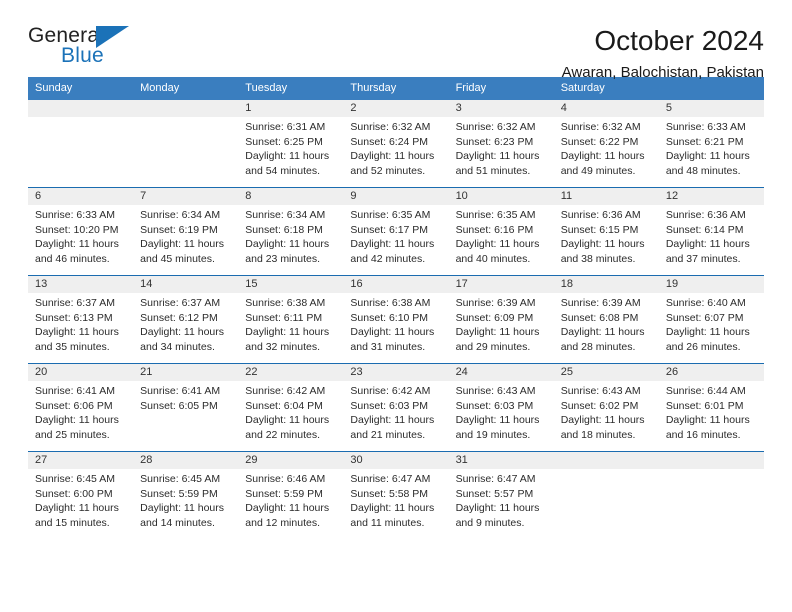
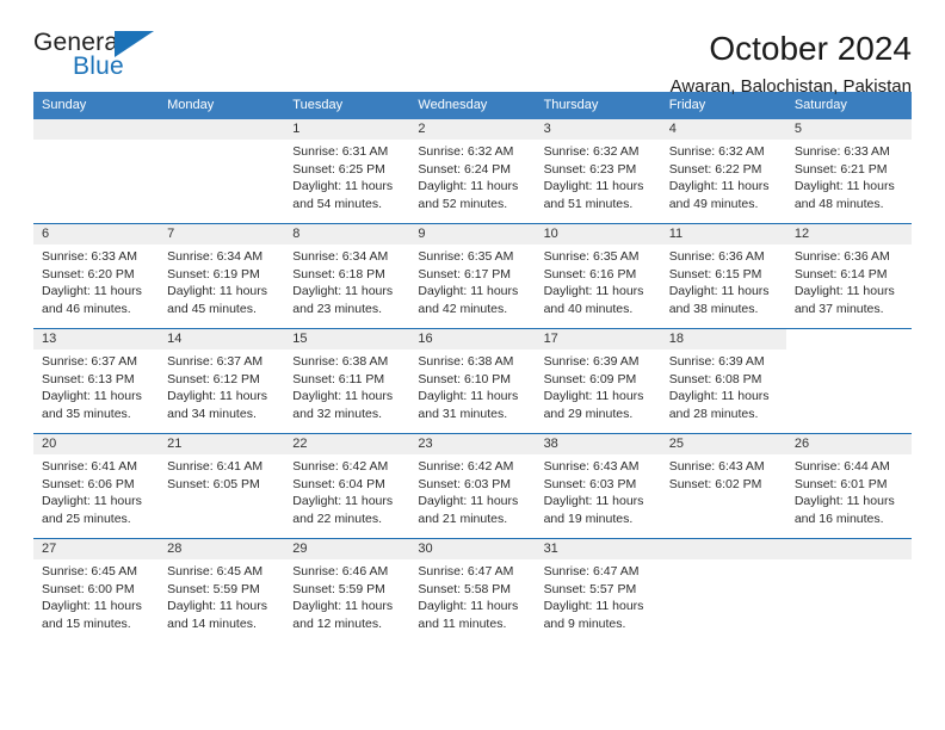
  General
  Blue
  October 2024
  Awaran, Balochistan, Pakistan
  Sunday
  Monday
  Tuesday
+ Wednesday
  Thursday
  Friday
  Saturday
  1
  Sunrise: 6:31 AM
  Sunset: 6:25 PM
  Daylight: 11 hours and 54 minutes.
  2
  Sunrise: 6:32 AM
  Sunset: 6:24 PM
  Daylight: 11 hours and 52 minutes.
  3
  Sunrise: 6:32 AM
  Sunset: 6:23 PM
  Daylight: 11 hours and 51 minutes.
  4
  Sunrise: 6:32 AM
  Sunset: 6:22 PM
  Daylight: 11 hours and 49 minutes.
  5
  Sunrise: 6:33 AM
  Sunset: 6:21 PM
  Daylight: 11 hours and 48 minutes.
  6
  Sunrise: 6:33 AM
- Sunset: 10:20 PM
+ Sunset: 6:20 PM
  Daylight: 11 hours and 46 minutes.
  7
  Sunrise: 6:34 AM
  Sunset: 6:19 PM
  Daylight: 11 hours and 45 minutes.
  8
  Sunrise: 6:34 AM
  Sunset: 6:18 PM
  Daylight: 11 hours and 23 minutes.
  9
  Sunrise: 6:35 AM
  Sunset: 6:17 PM
  Daylight: 11 hours and 42 minutes.
  10
  Sunrise: 6:35 AM
  Sunset: 6:16 PM
  Daylight: 11 hours and 40 minutes.
  11
  Sunrise: 6:36 AM
  Sunset: 6:15 PM
  Daylight: 11 hours and 38 minutes.
  12
  Sunrise: 6:36 AM
  Sunset: 6:14 PM
  Daylight: 11 hours and 37 minutes.
  13
  Sunrise: 6:37 AM
  Sunset: 6:13 PM
  Daylight: 11 hours and 35 minutes.
  14
  Sunrise: 6:37 AM
  Sunset: 6:12 PM
  Daylight: 11 hours and 34 minutes.
  15
  Sunrise: 6:38 AM
  Sunset: 6:11 PM
  Daylight: 11 hours and 32 minutes.
  16
  Sunrise: 6:38 AM
  Sunset: 6:10 PM
  Daylight: 11 hours and 31 minutes.
  17
  Sunrise: 6:39 AM
  Sunset: 6:09 PM
  Daylight: 11 hours and 29 minutes.
  18
  Sunrise: 6:39 AM
  Sunset: 6:08 PM
  Daylight: 11 hours and 28 minutes.
- 19
- Sunrise: 6:40 AM
- Sunset: 6:07 PM
- Daylight: 11 hours and 26 minutes.
  20
  Sunrise: 6:41 AM
  Sunset: 6:06 PM
  Daylight: 11 hours and 25 minutes.
  21
  Sunrise: 6:41 AM
  Sunset: 6:05 PM
  22
  Sunrise: 6:42 AM
  Sunset: 6:04 PM
  Daylight: 11 hours and 22 minutes.
  23
  Sunrise: 6:42 AM
  Sunset: 6:03 PM
  Daylight: 11 hours and 21 minutes.
- 24
+ 38
  Sunrise: 6:43 AM
  Sunset: 6:03 PM
  Daylight: 11 hours and 19 minutes.
  25
  Sunrise: 6:43 AM
  Sunset: 6:02 PM
- Daylight: 11 hours and 18 minutes.
  26
  Sunrise: 6:44 AM
  Sunset: 6:01 PM
  Daylight: 11 hours and 16 minutes.
  27
  Sunrise: 6:45 AM
  Sunset: 6:00 PM
  Daylight: 11 hours and 15 minutes.
  28
  Sunrise: 6:45 AM
  Sunset: 5:59 PM
  Daylight: 11 hours and 14 minutes.
  29
  Sunrise: 6:46 AM
  Sunset: 5:59 PM
  Daylight: 11 hours and 12 minutes.
  30
  Sunrise: 6:47 AM
  Sunset: 5:58 PM
  Daylight: 11 hours and 11 minutes.
  31
  Sunrise: 6:47 AM
  Sunset: 5:57 PM
  Daylight: 11 hours and 9 minutes.
